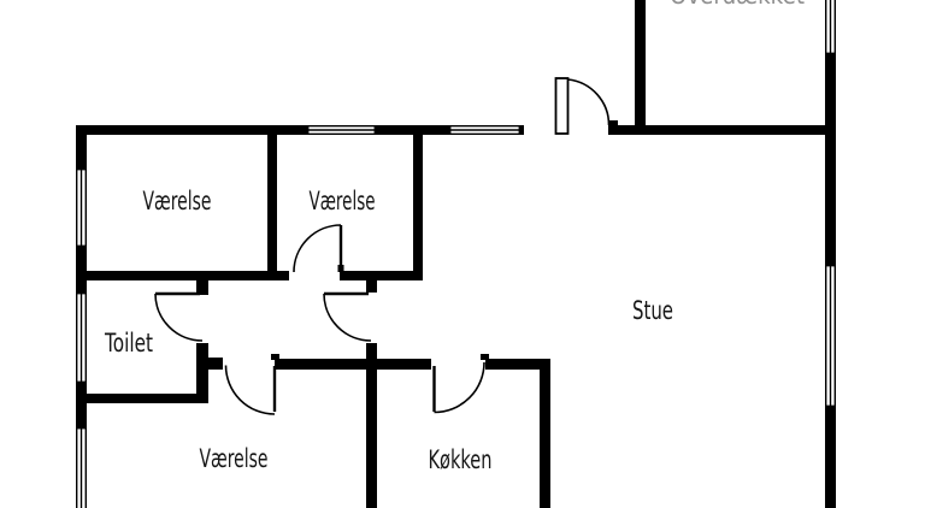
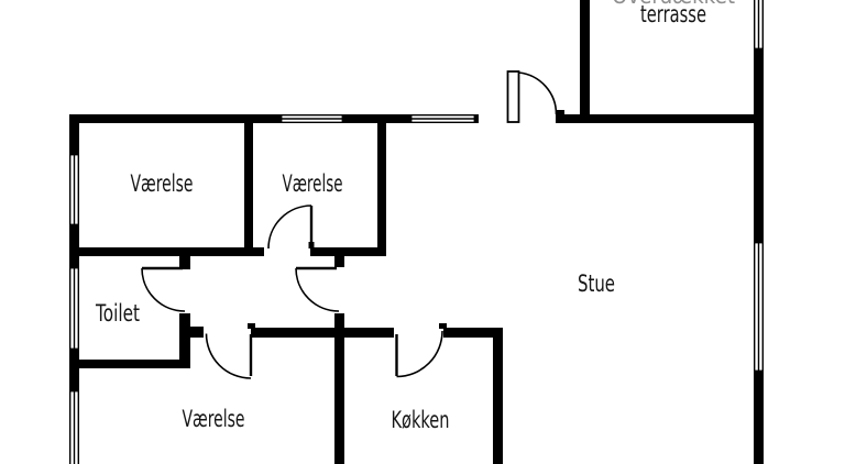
  Værelse
  Værelse
  Toilet
  Værelse
  Køkken
  Stue
+ terrasse
